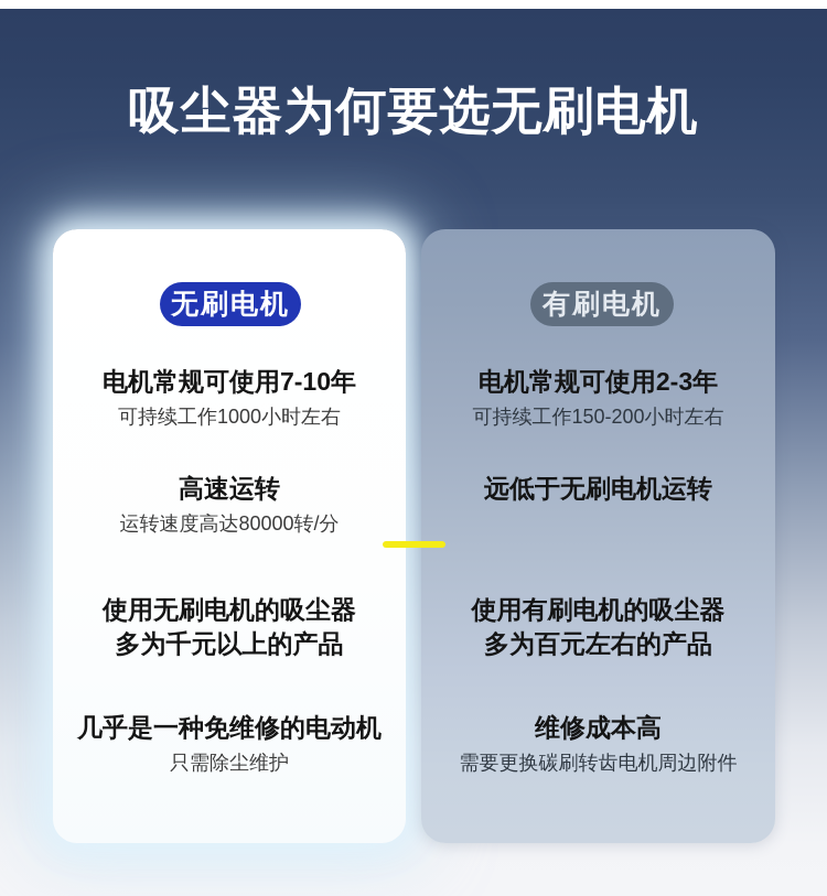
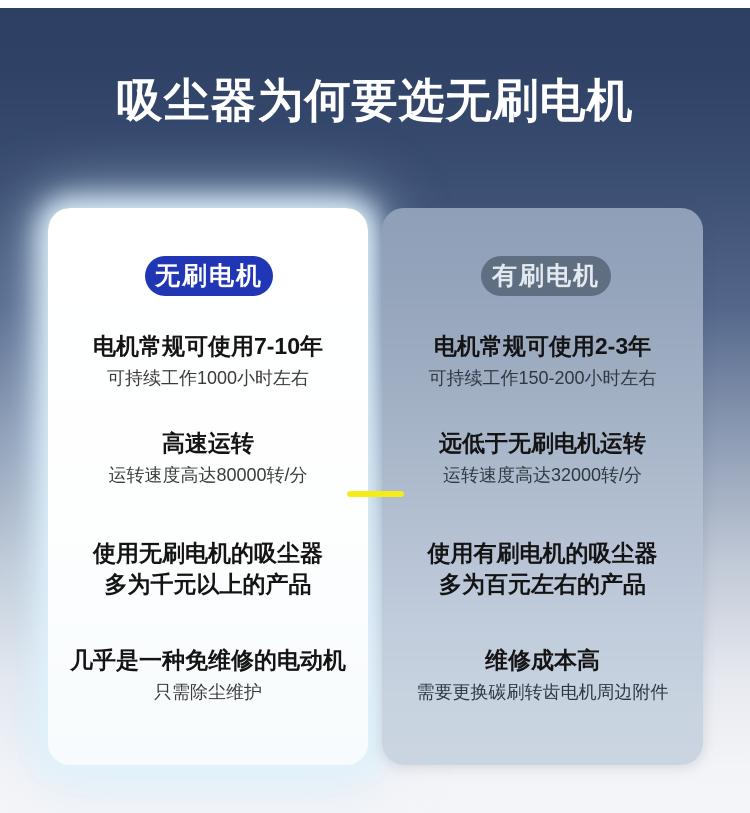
  吸尘器为何要选无刷电机
  无刷电机
  有刷电机
  电机常规可使用7-10年
  可持续工作1000小时左右
  高速运转
  运转速度高达80000转/分
  使用无刷电机的吸尘器
  多为千元以上的产品
  几乎是一种免维修的电动机
  只需除尘维护
  电机常规可使用2-3年
  可持续工作150-200小时左右
  远低于无刷电机运转
+ 运转速度高达32000转/分
  使用有刷电机的吸尘器
  多为百元左右的产品
  维修成本高
  需要更换碳刷转齿电机周边附件
